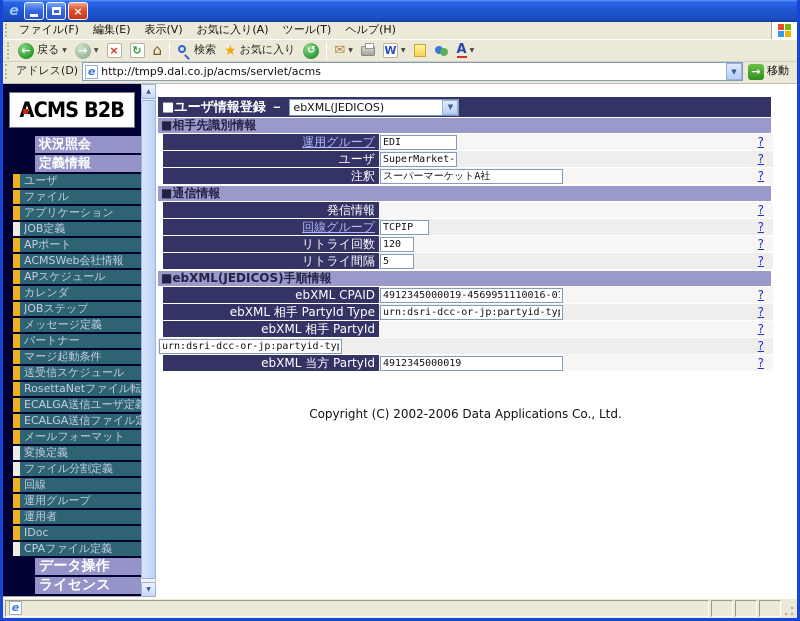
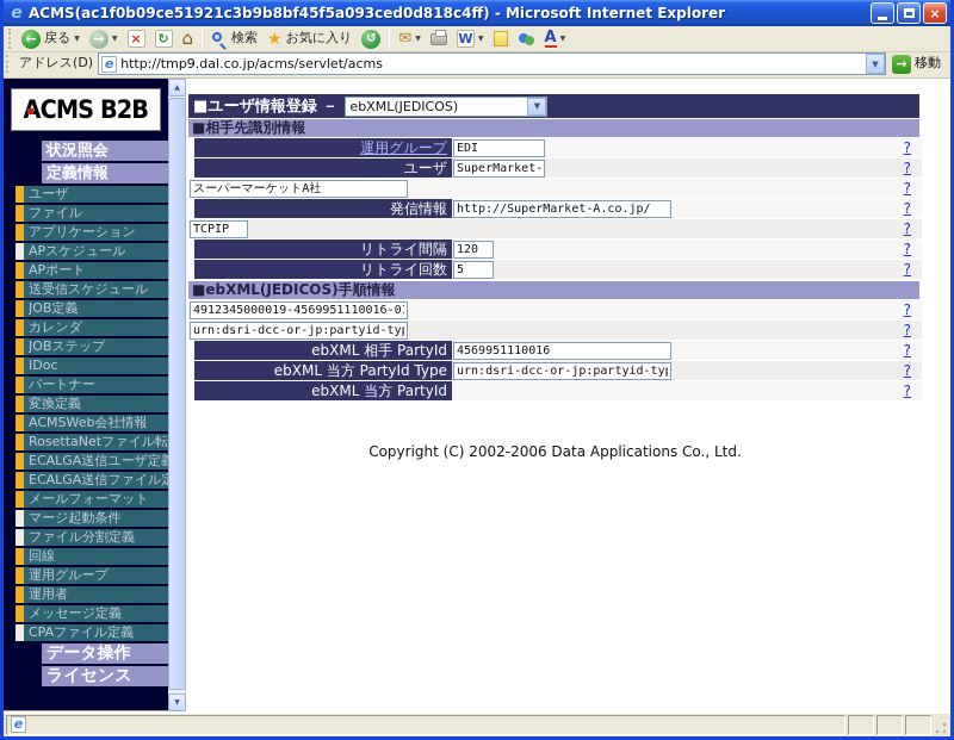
  e
+ ACMS(ac1f0b09ce51921c3b9b8bf45f5a093ced0d818c4ff) - Microsoft Internet Explorer
  ×
- ファイル(F)
- 編集(E)
- 表示(V)
- お気に入り(A)
- ツール(T)
- ヘルプ(H)
  ←
  戻る
  →
  ×
  ↻
  ⌂
  検索
  ★
  お気に入り
  ↺
  ✉
  W
  A
  アドレス(D)
  e
  http://tmp9.dal.co.jp/acms/servlet/acms
  ▼
  →
  移動
  CMS B2B
  状況照会
  定義情報
  ユーザ
  ファイル
  アプリケーション
- JOB定義
+ APスケジュール
  APポート
- ACMSWeb会社情報
+ 送受信スケジュール
- APスケジュール
+ JOB定義
  カレンダ
  JOBステップ
- メッセージ定義
+ IDoc
  パートナー
- マージ起動条件
+ 変換定義
- 送受信スケジュール
+ ACMSWeb会社情報
  RosettaNetファイル転
  ECALGA送信ユーザ定
  ECALGA送信ファイル
  メールフォーマット
- 変換定義
+ マージ起動条件
  ファイル分割定義
  回線
  運用グループ
  運用者
- IDoc
+ メッセージ定義
  CPAファイル定義
  データ操作
  ライセンス
  ■ユーザ情報登録 －
  ebXML(JEDICOS)
  ▼
  ■相手先識別情報
  運用グループ
  EDI
  ?
  ユーザ
  SuperMarket-
  ?
- 注釈
  スーパーマーケットA社
  ?
- ■通信情報
  発信情報
+ http://SuperMarket-A.co.jp/
  ?
- 回線グループ
  TCPIP
  ?
- リトライ回数
+ リトライ間隔
  120
  ?
- リトライ間隔
+ リトライ回数
  5
  ?
  ■ebXML(JEDICOS)手順情報
- ebXML CPAID
  4912345000019-4569951110016-0
  ?
- ebXML 相手 PartyId Type
  urn:dsri-dcc-or-jp:partyid-ty
  ?
  ebXML 相手 PartyId
+ 4569951110016
  ?
+ ebXML 当方 PartyId Type
  urn:dsri-dcc-or-jp:partyid-ty
  ?
  ebXML 当方 PartyId
- 4912345000019
  ?
  Copyright (C) 2002-2006 Data Applications Co., Ltd.
  e
